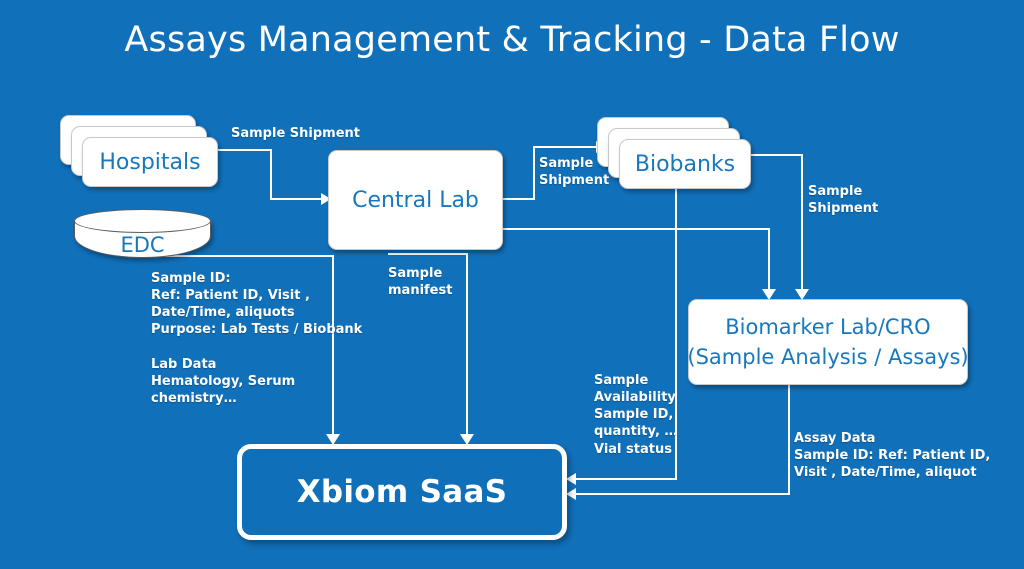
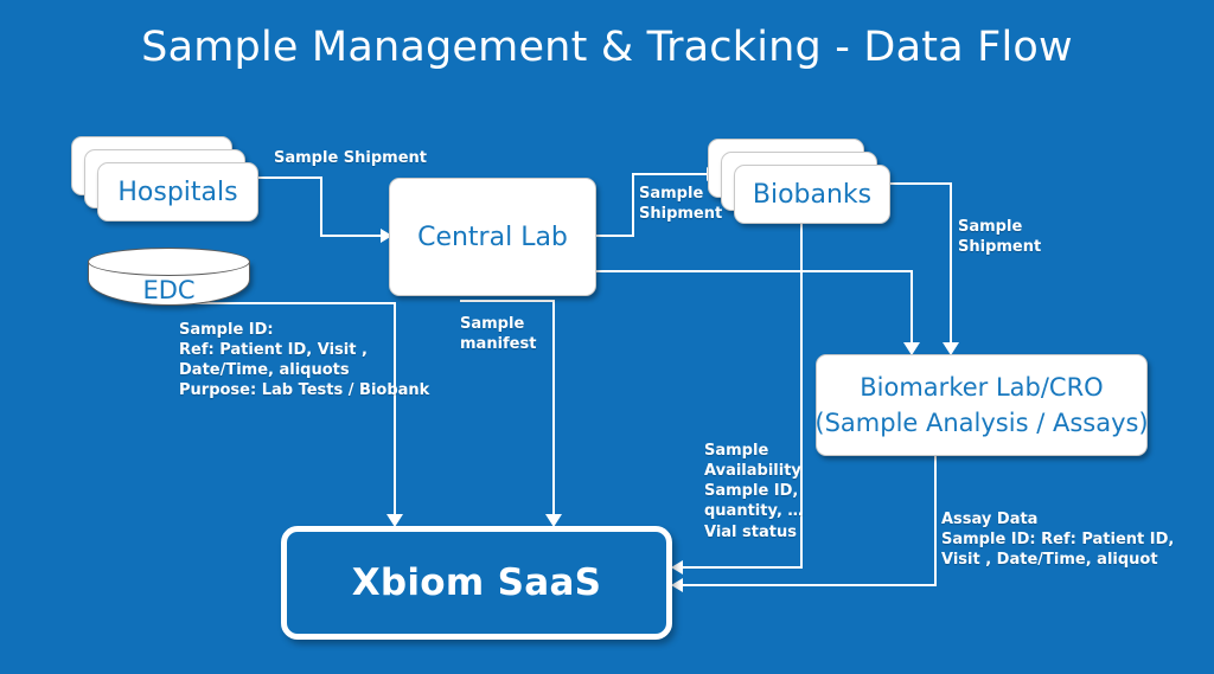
- Assays Management & Tracking - Data Flow
+ Sample Management & Tracking - Data Flow
  Sample Shipment
  Sample
  Shipment
  Sample
  Shipment
  Sample ID:
  Ref: Patient ID, Visit ,
  Date/Time, aliquots
  Purpose: Lab Tests / Biobank
- Lab Data
- Hematology, Serum
- chemistry…
  Sample
  manifest
  Sample
  Availability
  Sample ID,
  quantity, …
  Vial status
  Assay Data
  Sample ID: Ref: Patient ID,
  Visit , Date/Time, aliquot
  Hospitals
  EDC
  Central Lab
  Biobanks
  Biomarker Lab/CRO
  (Sample Analysis / Assays)
  Xbiom SaaS
